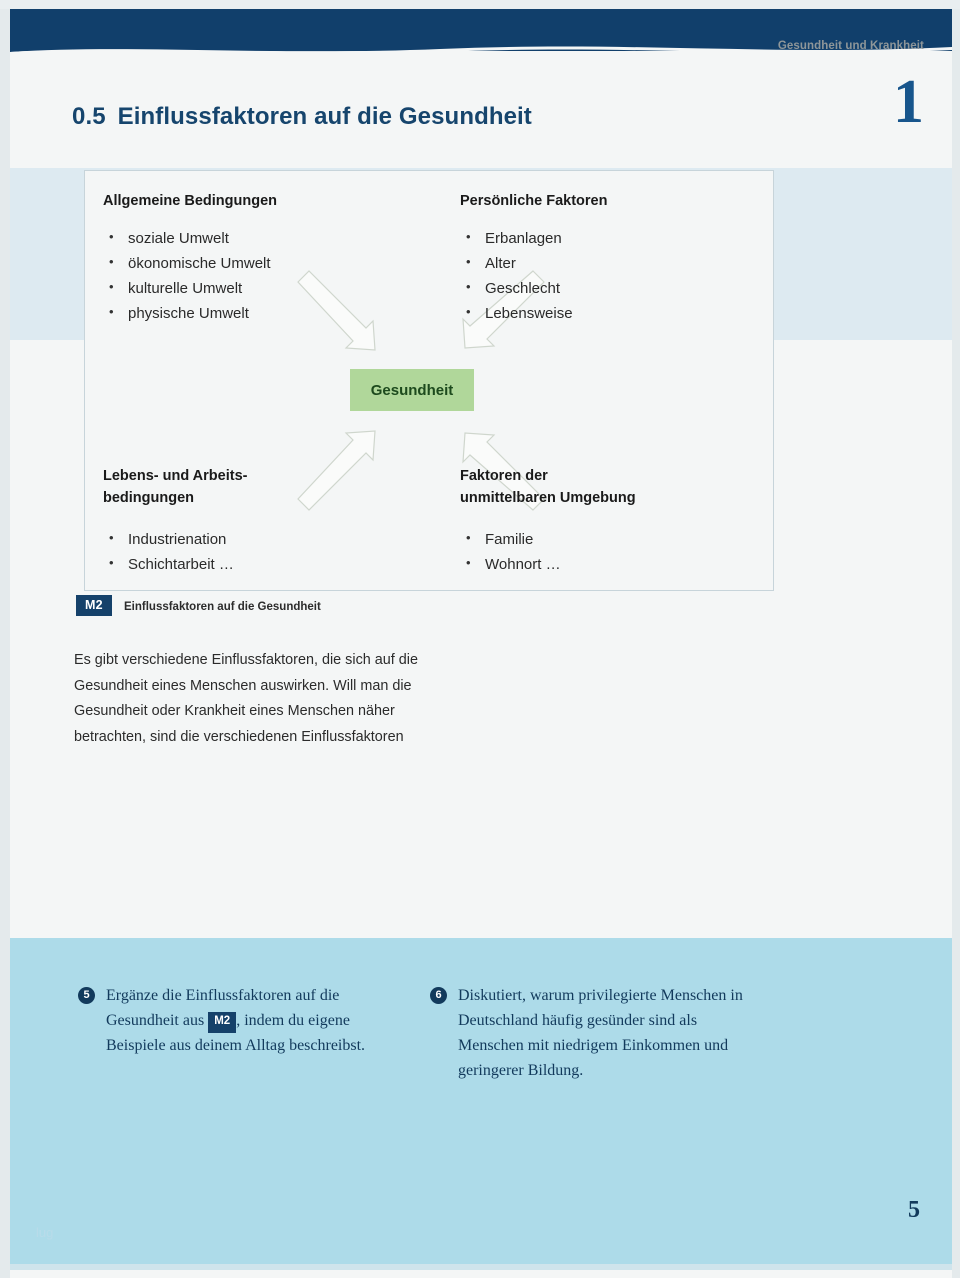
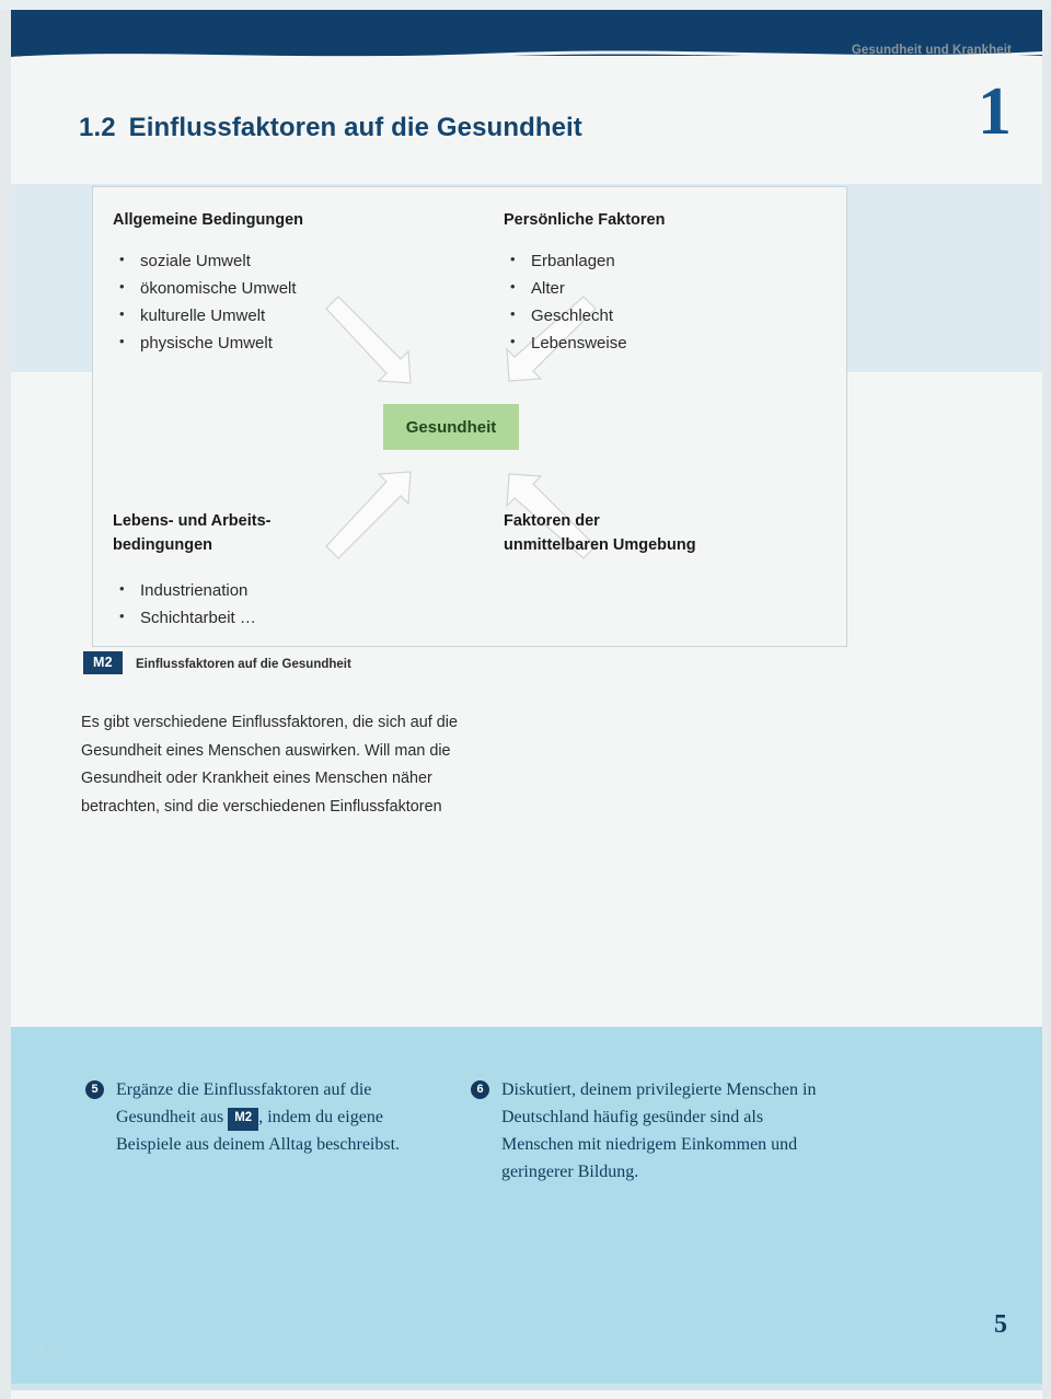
  Gesundheit und Krankheit
  1
- 0.5 Einflussfaktoren auf die Gesundheit
+ 1.2 Einflussfaktoren auf die Gesundheit
  Allgemeine Bedingungen
  soziale Umwelt
  ökonomische Umwelt
  kulturelle Umwelt
  physische Umwelt
  Persönliche Faktoren
  Erbanlagen
  Alter
  Geschlecht
  Lebensweise
  Lebens- und Arbeits-
  bedingungen
  Industrienation
  Schichtarbeit …
  Faktoren der
  unmittelbaren Umgebung
- Familie
- Wohnort …
  Gesundheit
  M2
  Einflussfaktoren auf die Gesundheit
  Es gibt verschiedene Einflussfaktoren, die sich auf die Gesundheit eines Menschen auswirken. Will man die Gesundheit oder Krankheit eines Menschen näher betrachten, sind die verschiedenen Einflussfaktoren
  5
  Ergänze die Einflussfaktoren auf die Gesundheit aus M2 , indem du eigene Beispiele aus deinem Alltag beschreibst.
  6
- Diskutiert, warum privilegierte Menschen in Deutschland häufig gesünder sind als Menschen mit niedrigem Einkommen und geringerer Bildung.
+ Diskutiert, deinem privilegierte Menschen in Deutschland häufig gesünder sind als Menschen mit niedrigem Einkommen und geringerer Bildung.
  5
